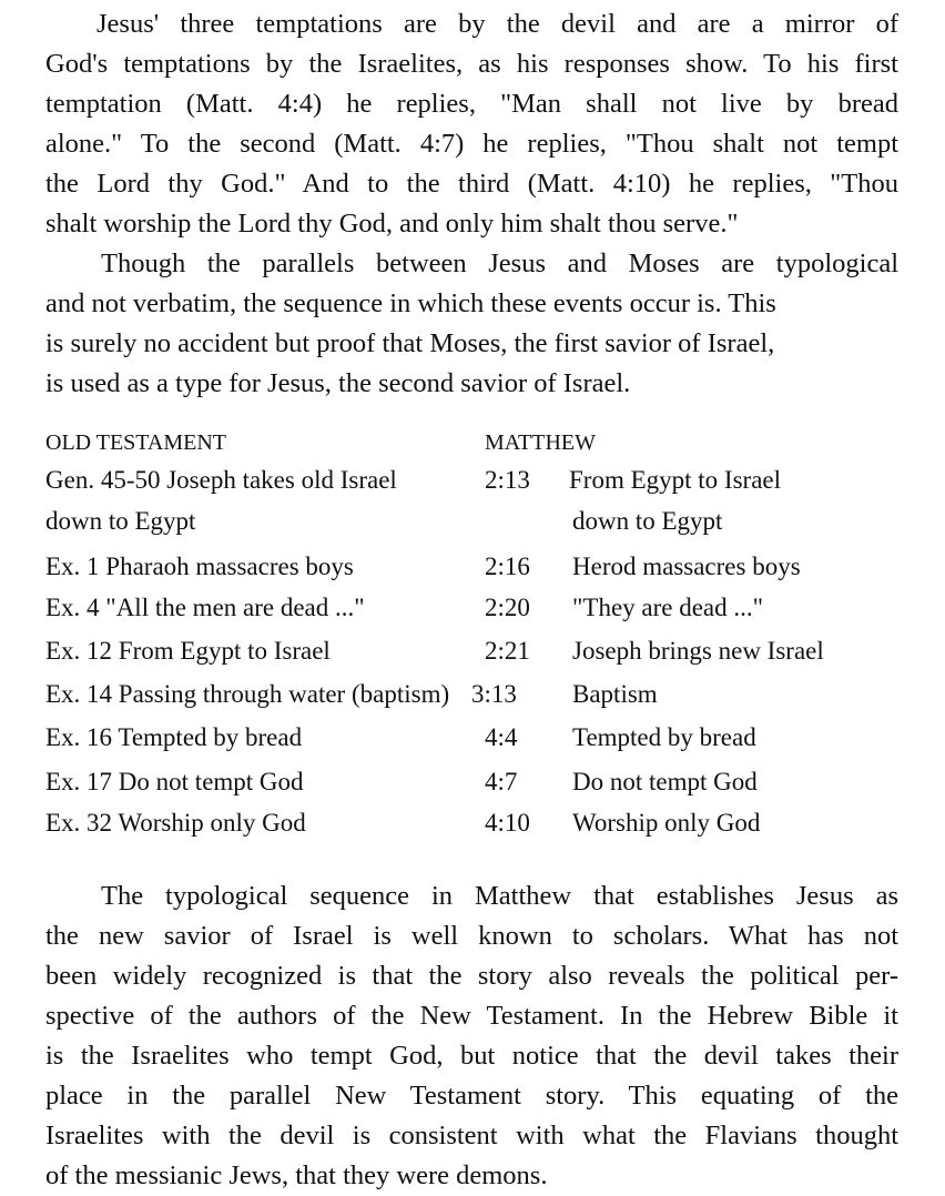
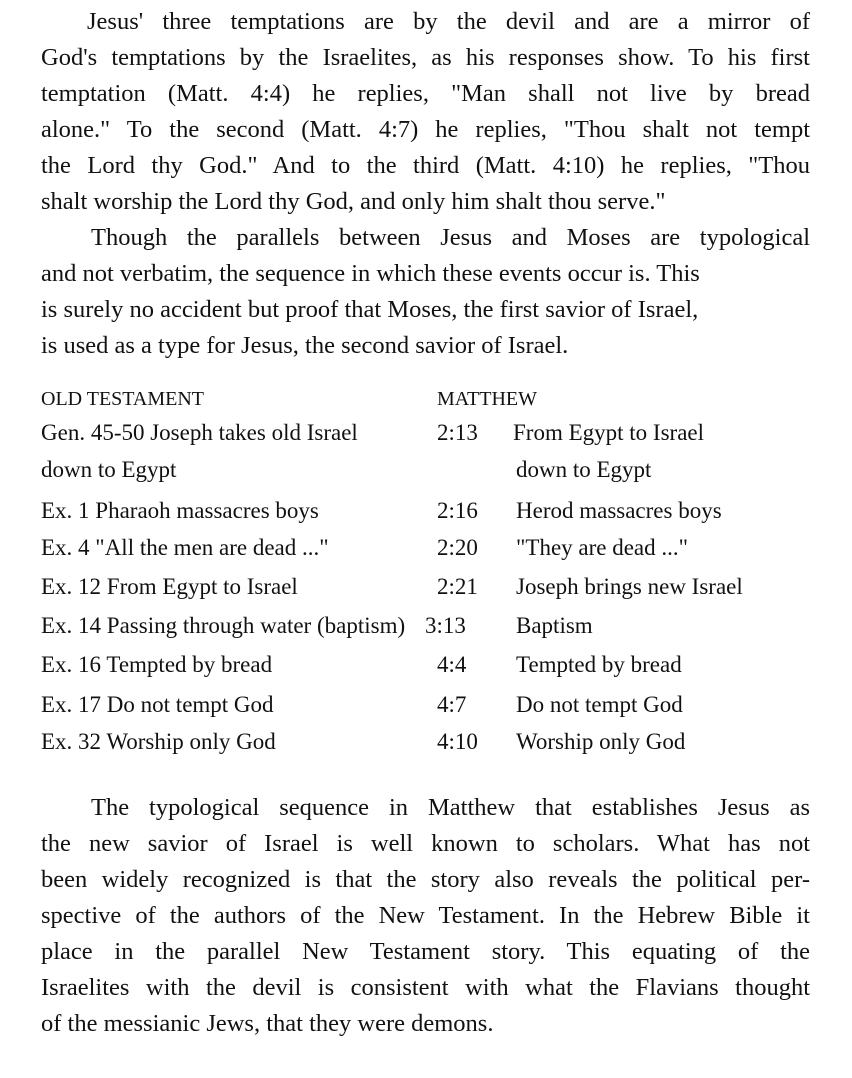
  Jesus' three temptations are by the devil and are a mirror of
  God's temptations by the Israelites, as his responses show. To his first
  temptation (Matt. 4:4) he replies, "Man shall not live by bread
  alone." To the second (Matt. 4:7) he replies, "Thou shalt not tempt
  the Lord thy God." And to the third (Matt. 4:10) he replies, "Thou
  shalt worship the Lord thy God, and only him shalt thou serve."
  Though the parallels between Jesus and Moses are typological
  and not verbatim, the sequence in which these events occur is. This
  is surely no accident but proof that Moses, the first savior of Israel,
  is used as a type for Jesus, the second savior of Israel.
  OLD TESTAMENT
  MATTHEW
  Gen. 45-50 Joseph takes old Israel
  2:13
  From Egypt to Israel
  down to Egypt
  down to Egypt
  Ex. 1 Pharaoh massacres boys
  2:16
  Herod massacres boys
  Ex. 4 "All the men are dead ..."
  2:20
  "They are dead ..."
  Ex. 12 From Egypt to Israel
  2:21
  Joseph brings new Israel
  Ex. 14 Passing through water (baptism)
  3:13
  Baptism
  Ex. 16 Tempted by bread
  4:4
  Tempted by bread
  Ex. 17 Do not tempt God
  4:7
  Do not tempt God
  Ex. 32 Worship only God
  4:10
  Worship only God
  The typological sequence in Matthew that establishes Jesus as
  the new savior of Israel is well known to scholars. What has not
  been widely recognized is that the story also reveals the political per-
  spective of the authors of the New Testament. In the Hebrew Bible it
- is the Israelites who tempt God, but notice that the devil takes their
  place in the parallel New Testament story. This equating of the
  Israelites with the devil is consistent with what the Flavians thought
  of the messianic Jews, that they were demons.
